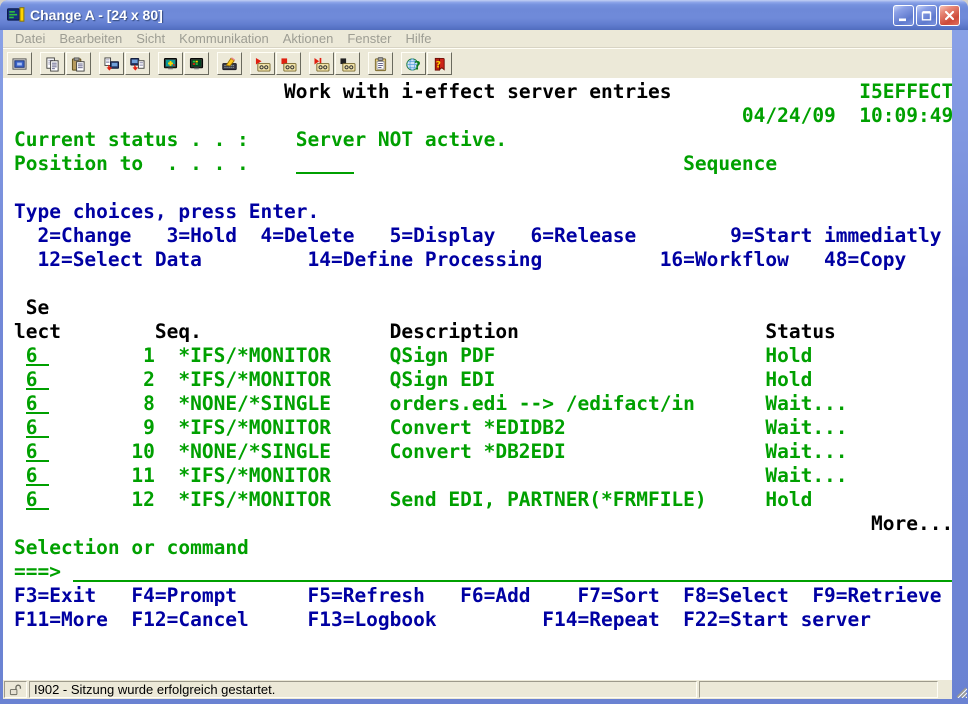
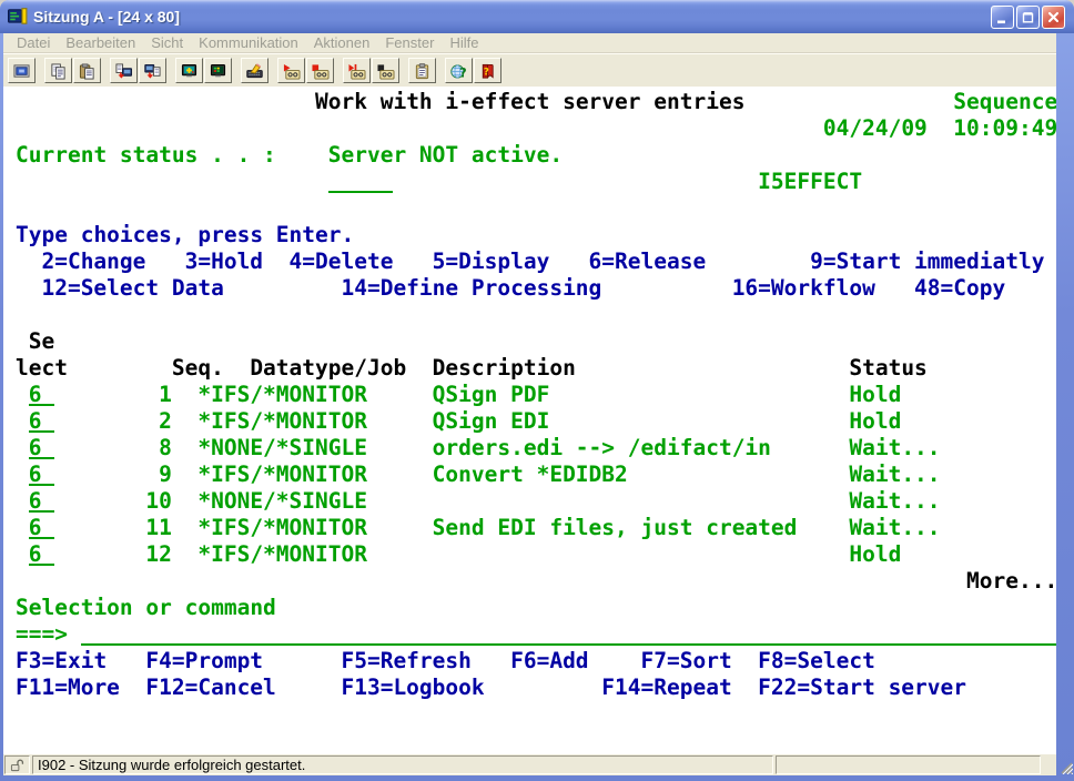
- Change A - [24 x 80]
+ Sitzung A - [24 x 80]
  Datei
  Bearbeiten
  Sicht
  Kommunikation
  Aktionen
  Fenster
  Hilfe
  ?
  ?
  Work with i-effect server entries
- I5EFFECT
+ Sequence
  04/24/09 10:09:49
  Current status . . :
  Server NOT active.
- Position to . . . .
- Sequence
+ I5EFFECT
  Type choices, press Enter.
  2=Change
  3=Hold
  4=Delete
  5=Display
  6=Release
  9=Start immediatly
  12=Select Data
  14=Define Processing
  16=Workflow
  48=Copy
  Se
  lect
  Seq.
+ Datatype/Job
  Description
  Status
  6
  1
  *IFS/*MONITOR
  QSign PDF
  Hold
  6
  2
  *IFS/*MONITOR
  QSign EDI
  Hold
  6
  8
  *NONE/*SINGLE
  orders.edi --> /edifact/in
  Wait...
  6
  9
  *IFS/*MONITOR
  Convert *EDIDB2
  Wait...
  6
  10
  *NONE/*SINGLE
- Convert *DB2EDI
  Wait...
  6
  11
  *IFS/*MONITOR
+ Send EDI files, just created
  Wait...
  6
  12
  *IFS/*MONITOR
- Send EDI, PARTNER(*FRMFILE)
  Hold
  More...
  Selection or command
  ===>
  F3=Exit
  F4=Prompt
  F5=Refresh
  F6=Add
  F7=Sort
  F8=Select
- F9=Retrieve
  F11=More
  F12=Cancel
  F13=Logbook
  F14=Repeat
  F22=Start server
  I902 - Sitzung wurde erfolgreich gestartet.
